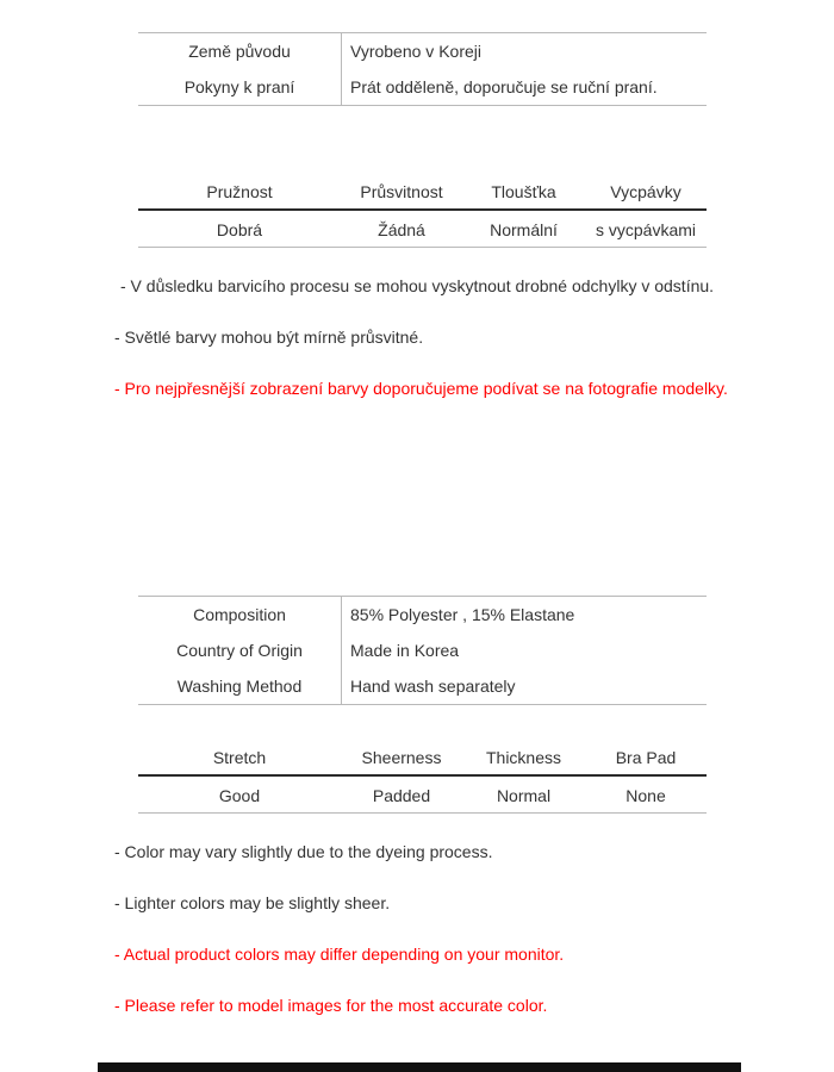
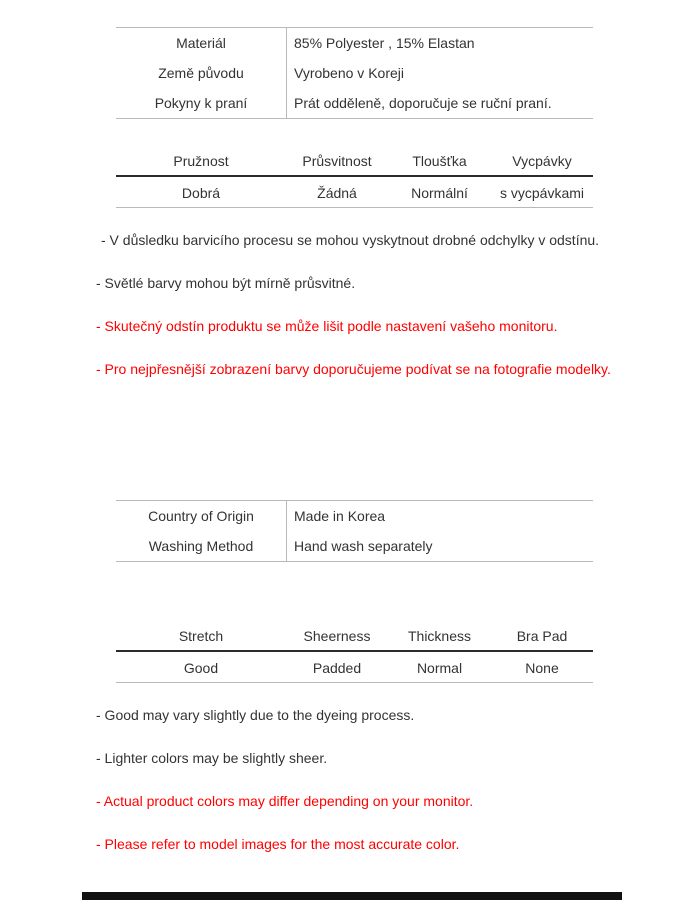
+ Materiál	85% Polyester , 15% Elastan
  Země původu	Vyrobeno v Koreji
  Pokyny k praní	Prát odděleně, doporučuje se ruční praní.
  Pružnost
  Průsvitnost
  Tloušťka
  Vycpávky
  Dobrá
  Žádná
  Normální
  s vycpávkami
  - V důsledku barvicího procesu se mohou vyskytnout drobné odchylky v odstínu.
  - Světlé barvy mohou být mírně průsvitné.
+ - Skutečný odstín produktu se může lišit podle nastavení vašeho monitoru.
  - Pro nejpřesnější zobrazení barvy doporučujeme podívat se na fotografie modelky.
- Composition	85% Polyester , 15% Elastane
  Country of Origin	Made in Korea
  Washing Method	Hand wash separately
  Stretch
  Sheerness
  Thickness
  Bra Pad
  Good
  Padded
  Normal
  None
- - Color may vary slightly due to the dyeing process.
+ - Good may vary slightly due to the dyeing process.
  - Lighter colors may be slightly sheer.
  - Actual product colors may differ depending on your monitor.
  - Please refer to model images for the most accurate color.
